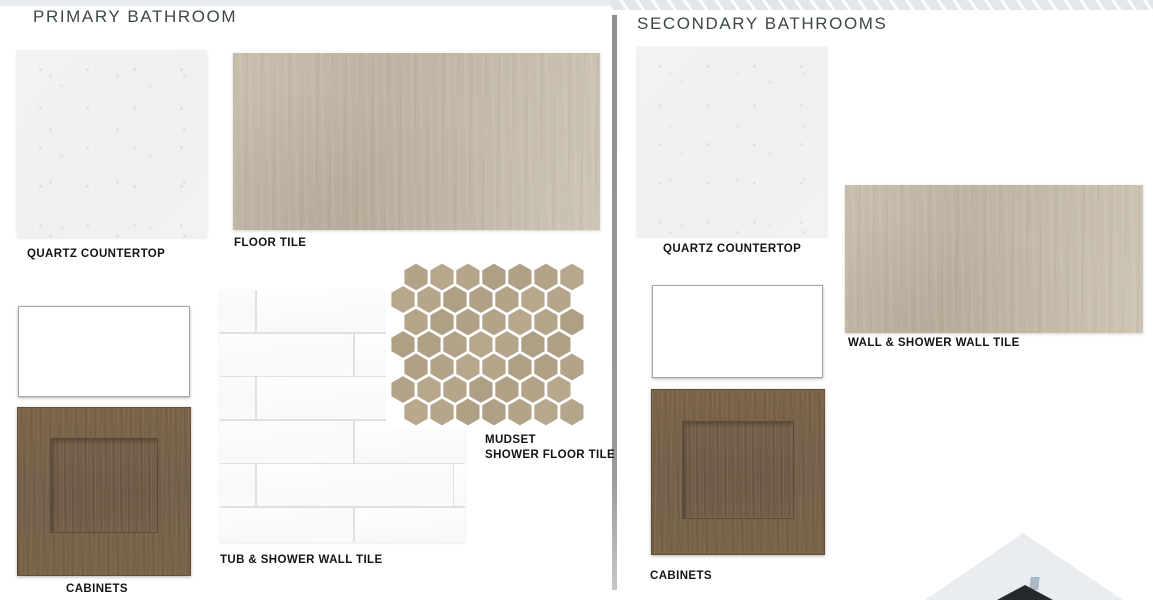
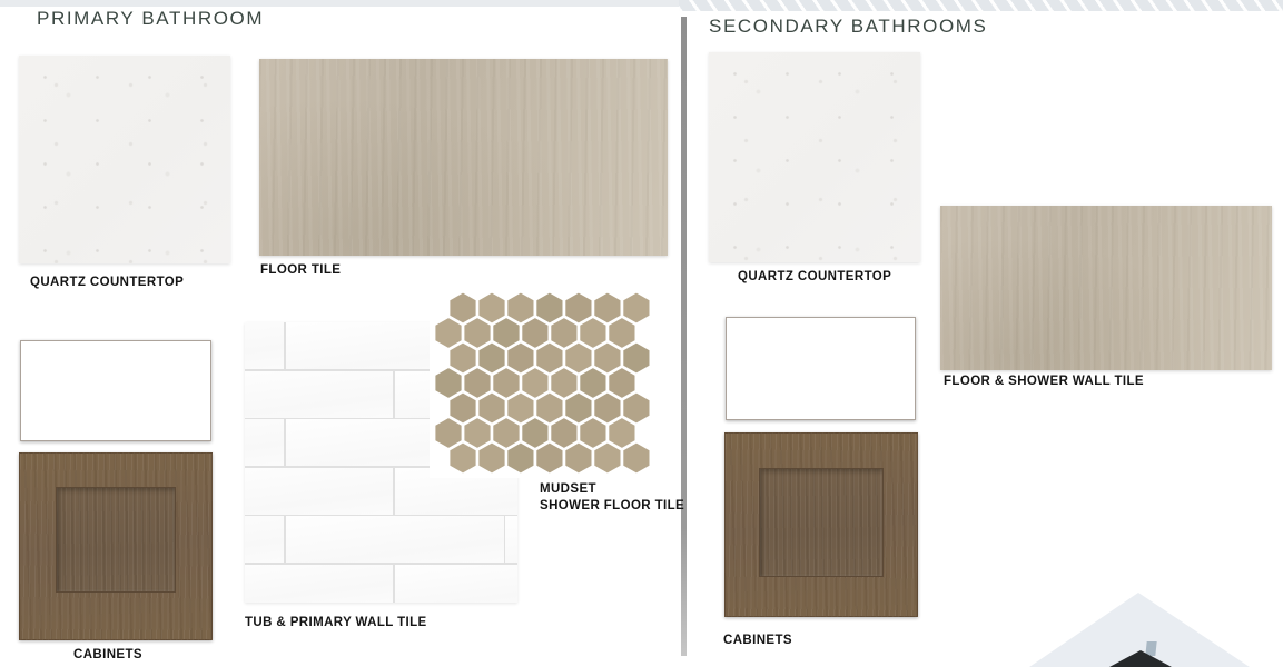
  PRIMARY BATHROOM
  QUARTZ COUNTERTOP
  FLOOR TILE
- TUB & SHOWER WALL TILE
+ TUB & PRIMARY WALL TILE
  MUDSET
  SHOWER FLOOR TILE
  CABINETS
  SECONDARY BATHROOMS
  QUARTZ COUNTERTOP
- WALL & SHOWER WALL TILE
+ FLOOR & SHOWER WALL TILE
  CABINETS
